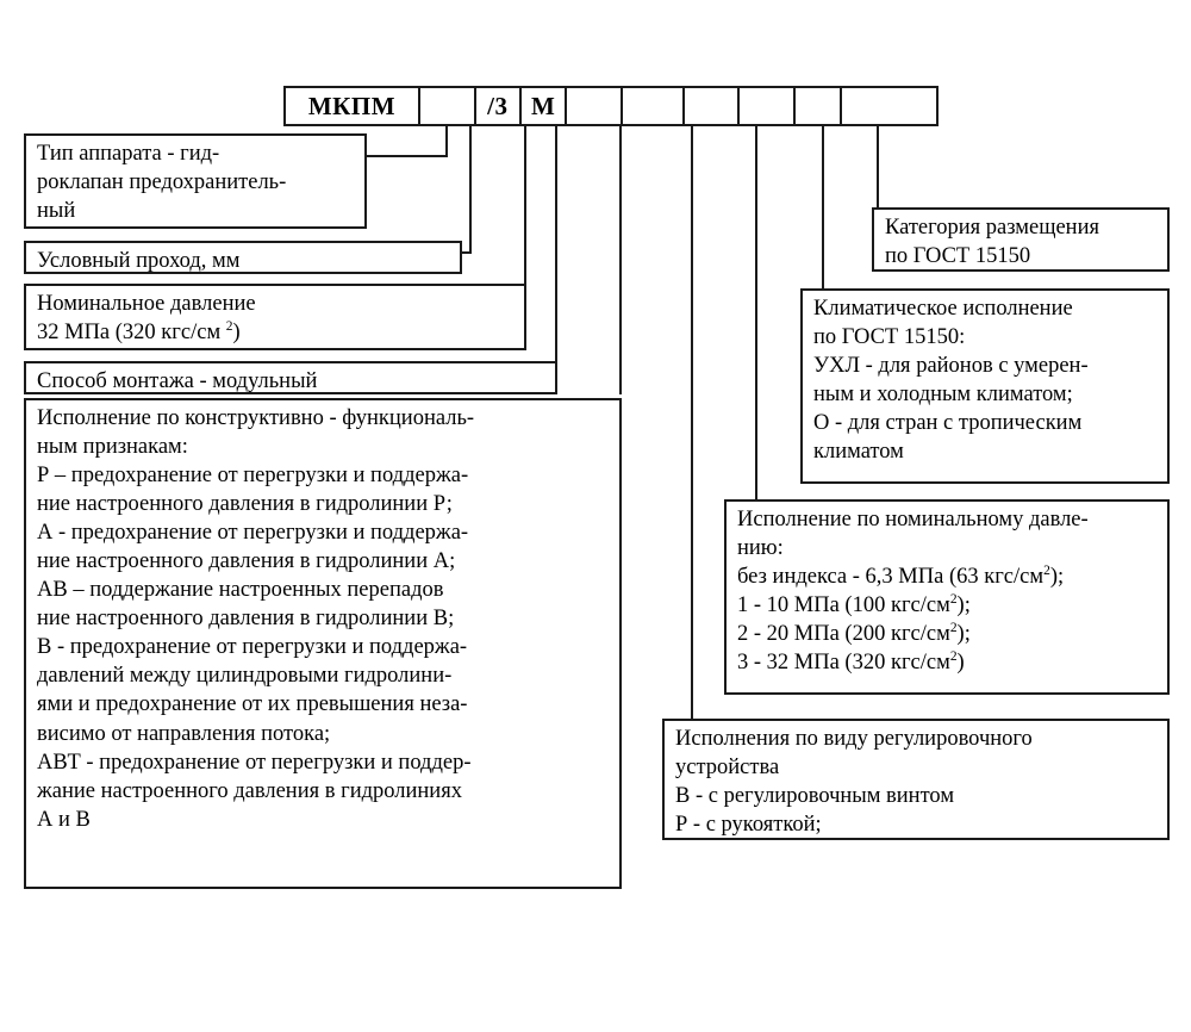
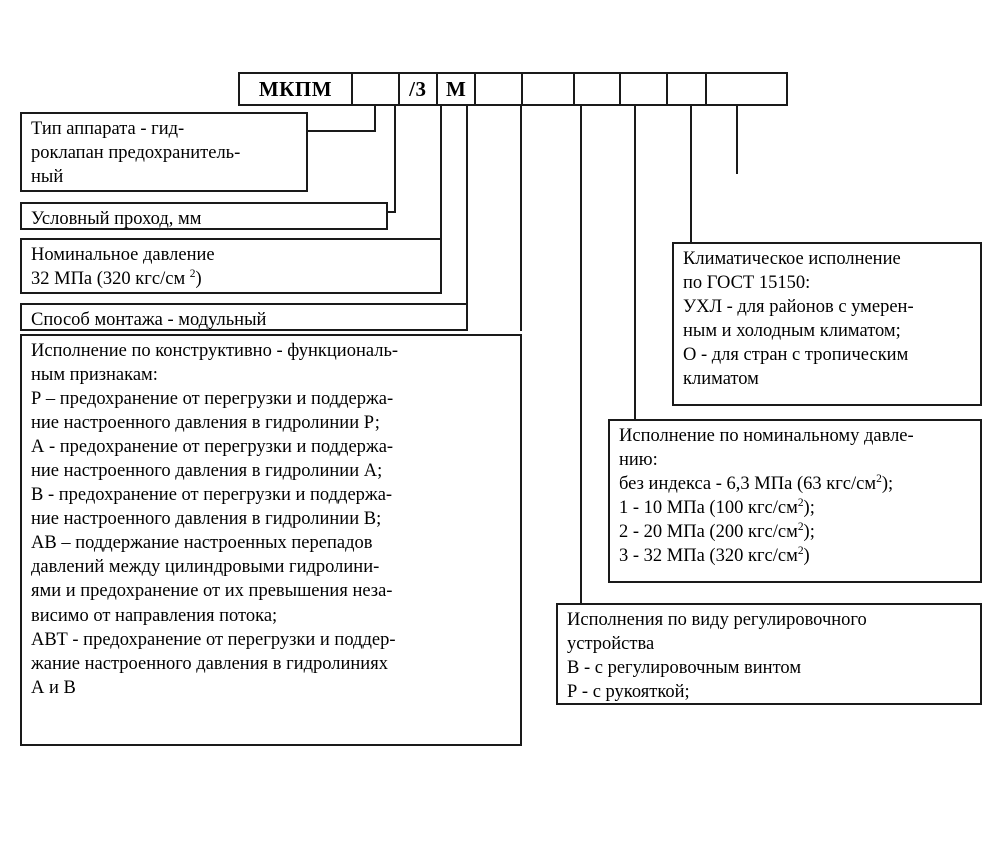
  МКПМ
  /3
  М
  Тип аппарата - гид-
  роклапан предохранитель-
  ный
  Условный проход, мм
  Номинальное давление
  32 МПа (320 кгс/см 2)
  Способ монтажа - модульный
  Исполнение по конструктивно - функциональ-
  ным признакам:
  Р – предохранение от перегрузки и поддержа-
  ние настроенного давления в гидролинии Р;
  А - предохранение от перегрузки и поддержа-
  ние настроенного давления в гидролинии А;
- АВ – поддержание настроенных перепадов
+ В - предохранение от перегрузки и поддержа-
  ние настроенного давления в гидролинии В;
- В - предохранение от перегрузки и поддержа-
+ АВ – поддержание настроенных перепадов
  давлений между цилиндровыми гидролини-
  ями и предохранение от их превышения неза-
  висимо от направления потока;
  АВТ - предохранение от перегрузки и поддер-
  жание настроенного давления в гидролиниях
  А и В
- Категория размещения
- по ГОСТ 15150
  Климатическое исполнение
  по ГОСТ 15150:
  УХЛ - для районов с умерен-
  ным и холодным климатом;
  О - для стран с тропическим
  климатом
  Исполнение по номинальному давле-
  нию:
  без индекса - 6,3 МПа (63 кгс/см2);
  1 - 10 МПа (100 кгс/см2);
  2 - 20 МПа (200 кгс/см2);
  3 - 32 МПа (320 кгс/см2)
  Исполнения по виду регулировочного
  устройства
  В - с регулировочным винтом
  Р - с рукояткой;
